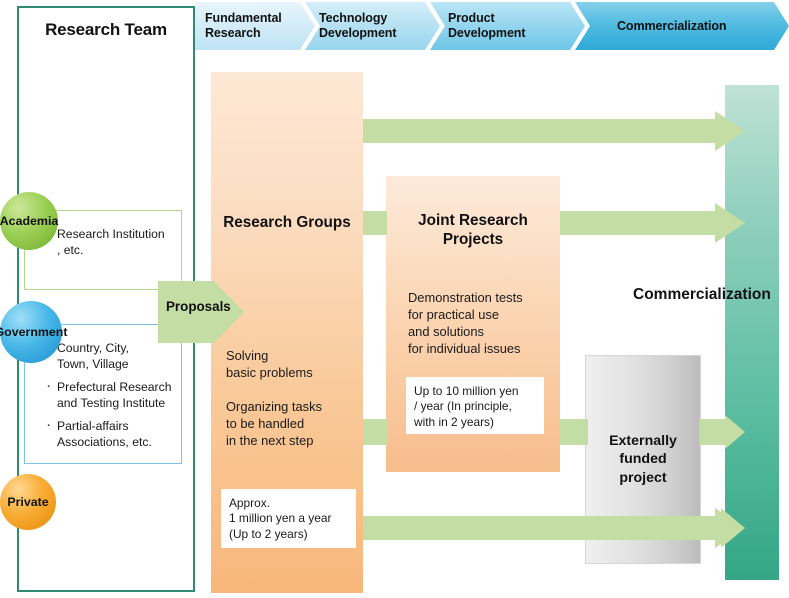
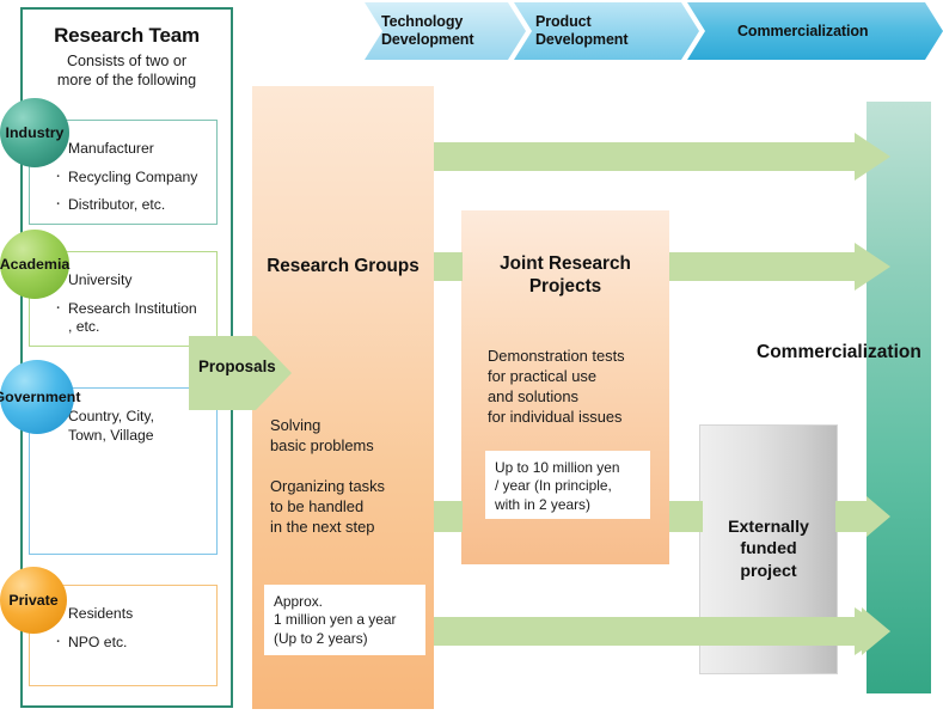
- Fundamental
- Research
  Technology
  Development
  Product
  Development
  Commercialization
  Research Team
+ Consists of two or
+ more of the following
+ Manufacturer
+ Recycling Company
+ Distributor, etc.
+ Industry
+ University
  Research Institution
  , etc.
  Academia
  Country, City,
  Town, Village
- Prefectural Research
- and Testing Institute
- Partial-affairs
- Associations, etc.
  overnment
+ Residents
+ NPO etc.
  Private
  Externally
  funded
  project
  Research Groups
  Solving
  basic problems
  Organizing tasks
  to be handled
  in the next step
  Approx.
  1 million yen a year
  (Up to 2 years)
  Joint Research
  Projects
  Demonstration tests
  for practical use
  and solutions
  for individual issues
  Up to 10 million yen
  / year (In principle,
  with in 2 years)
  Commercialization
  Proposals
